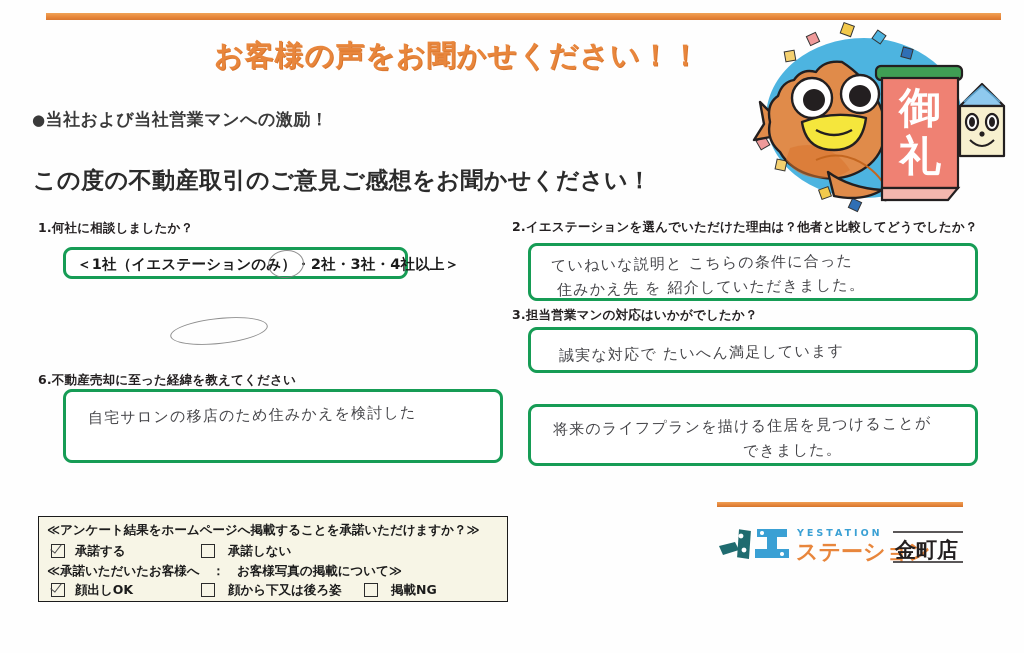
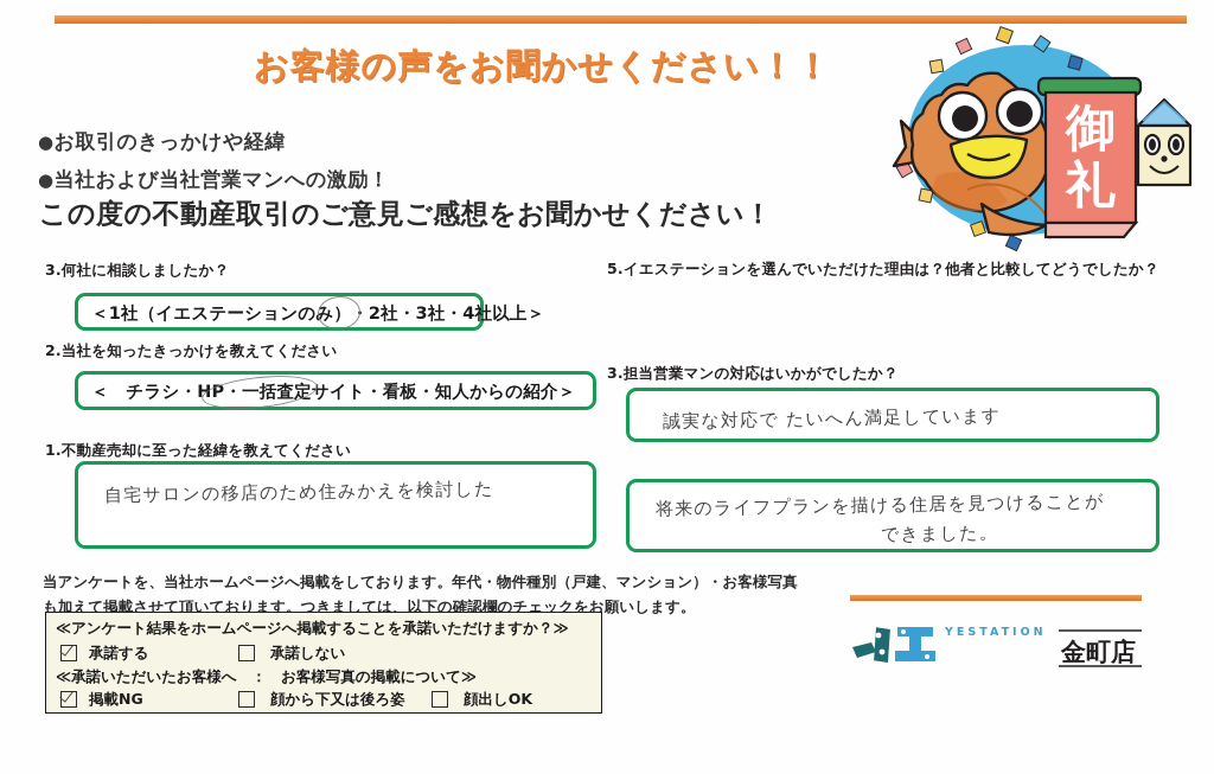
  お客様の声をお聞かせください！！
+ ●お取引のきっかけや経緯
  ●当社および当社営業マンへの激励！
  この度の不動産取引のご意見ご感想をお聞かせください！
  御
  礼
- 1.何社に相談しましたか？
+ 3.何社に相談しましたか？
  ＜1社（イエステーションのみ）・2社・3社・4社以上＞
+ 2.当社を知ったきっかけを教えてください
+ ＜ チラシ・HP・一括査定サイト・看板・知人からの紹介＞
- 6.不動産売却に至った経緯を教えてください
+ 1.不動産売却に至った経緯を教えてください
  自宅サロンの移店のため住みかえを検討した
- 2.イエステーションを選んでいただけた理由は？他者と比較してどうでしたか？
+ 5.イエステーションを選んでいただけた理由は？他者と比較してどうでしたか？
- ていねいな説明と こちらの条件に合った
- 住みかえ先 を 紹介していただきました。
  3.担当営業マンの対応はいかがでしたか？
  誠実な対応で たいへん満足しています
  将来のライフプランを描ける住居を見つけることが
  できました。
+ 当アンケートを、当社ホームページへ掲載をしております。年代・物件種別（戸建、マンション）・お客様写真
+ も加えて掲載させて頂いております。つきましては、以下の確認欄のチェックをお願いします。
  ≪アンケート結果をホームページへ掲載することを承諾いただけますか？≫
  承諾する
  承諾しない
  ≪承諾いただいたお客様へ ： お客様写真の掲載について≫
- 顔出しOK
+ 掲載NG
  顔から下又は後ろ姿
- 掲載NG
+ 顔出しOK
  YESTATION
- ステーション
  金町店
